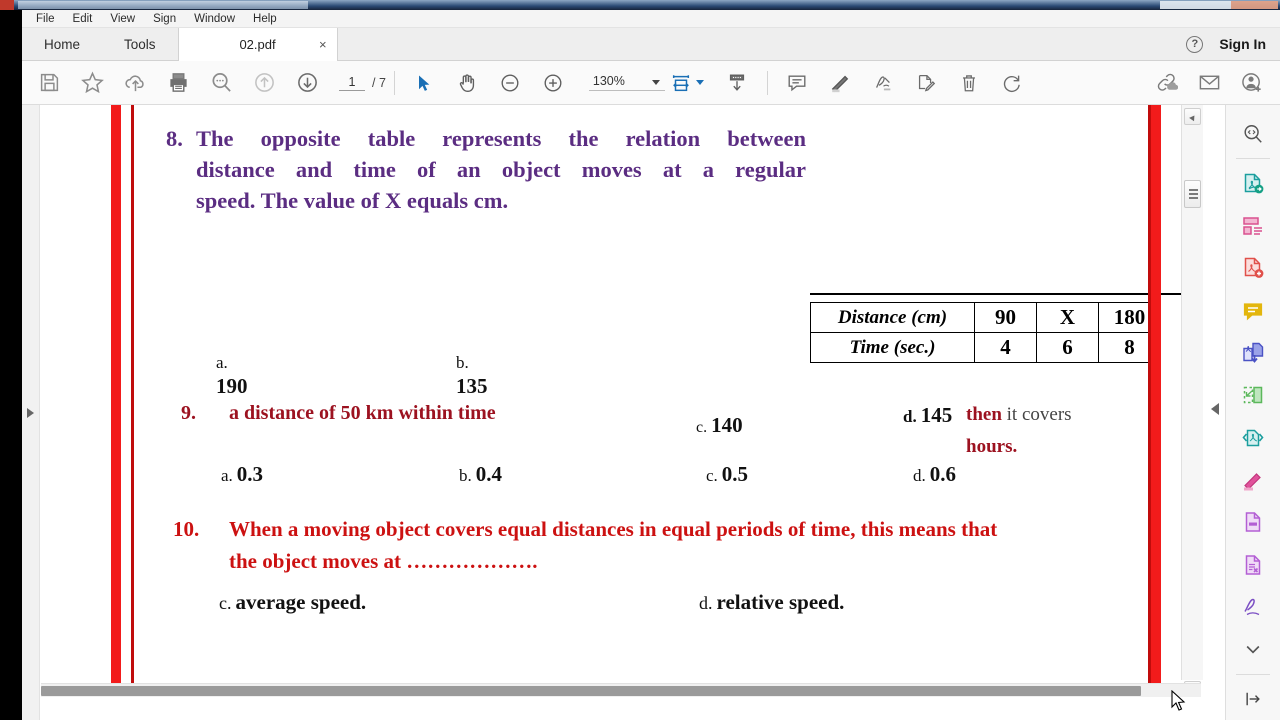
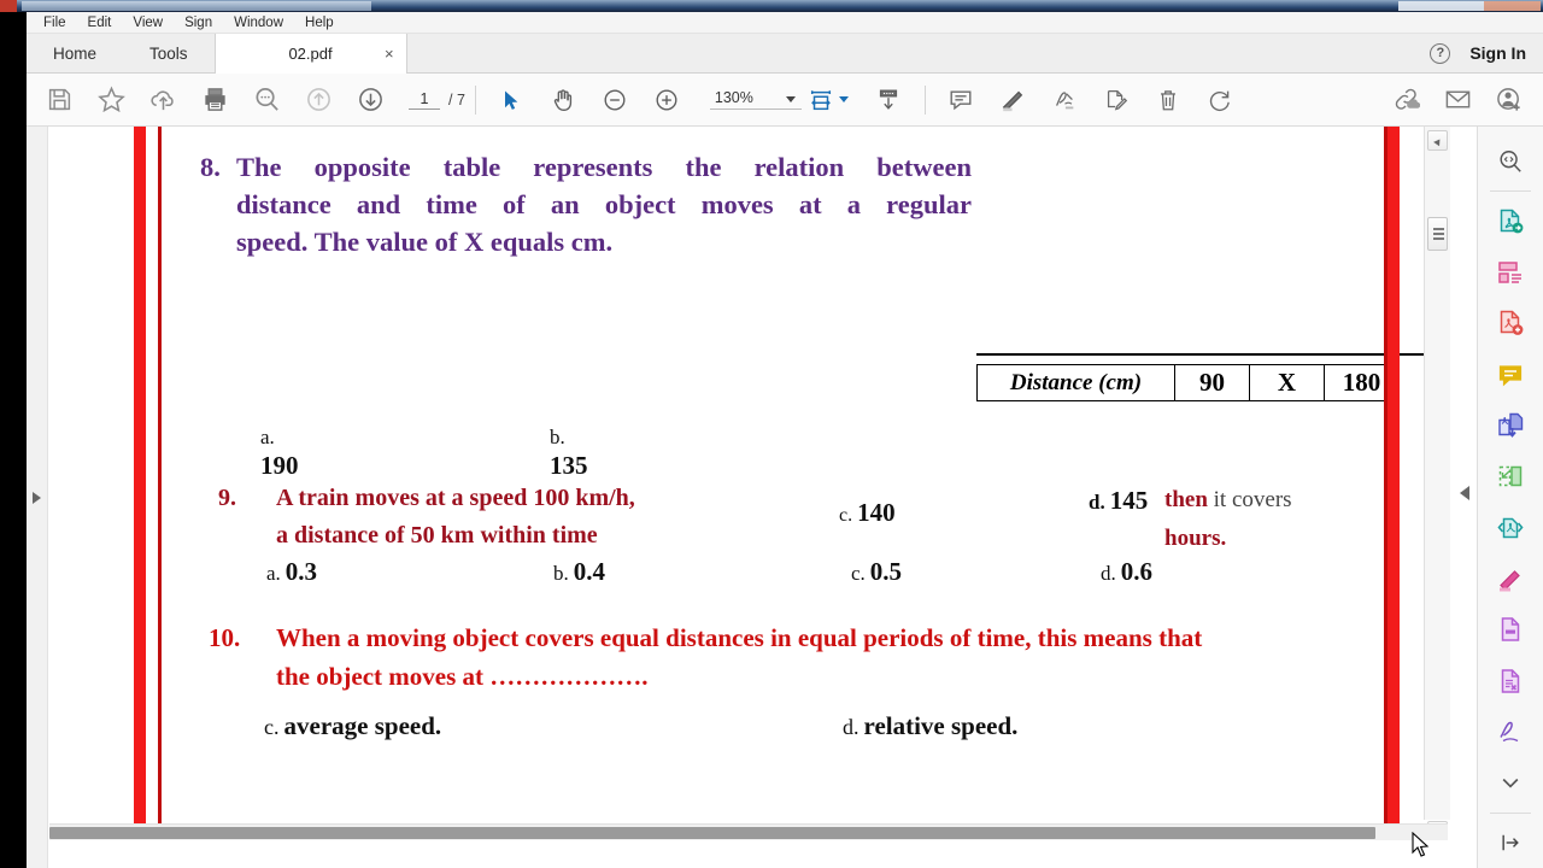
  File
  Edit
  View
  Sign
  Window
  Help
  Home
  Tools
  02.pdf
  ×
  ?
  Sign In
  1
  / 7
  130%
  8.
  The opposite table represents the relation between
  distance and time of an object moves at a regular
  speed. The value of X equals cm.
  a. 190
  b. 135
  Distance (cm)	90	X	180
- Time (sec.)	4	6	8
  9.
+ A train moves at a speed 100 km/h,
  a distance of 50 km within time
  c. 140
  d. 145
  then it covers
  hours.
  a. 0.3
  b. 0.4
  c. 0.5
  d. 0.6
  10.
  When a moving object covers equal distances in equal periods of time, this means that
  the object moves at ……………….
  c. average speed.
  d. relative speed.
